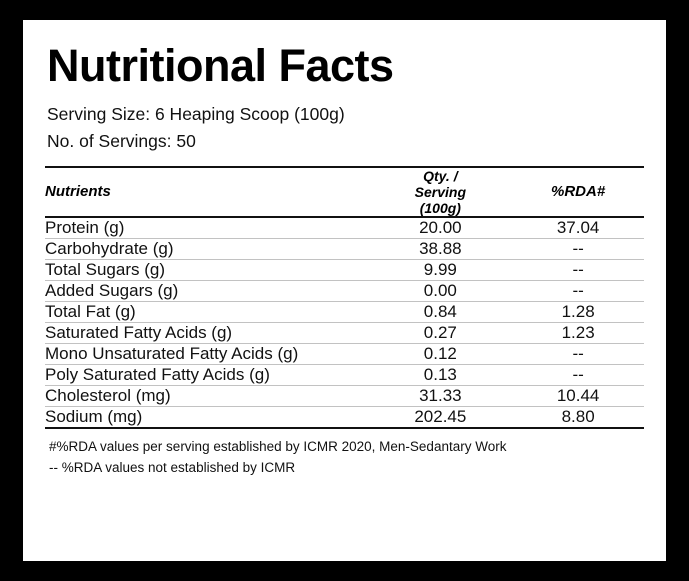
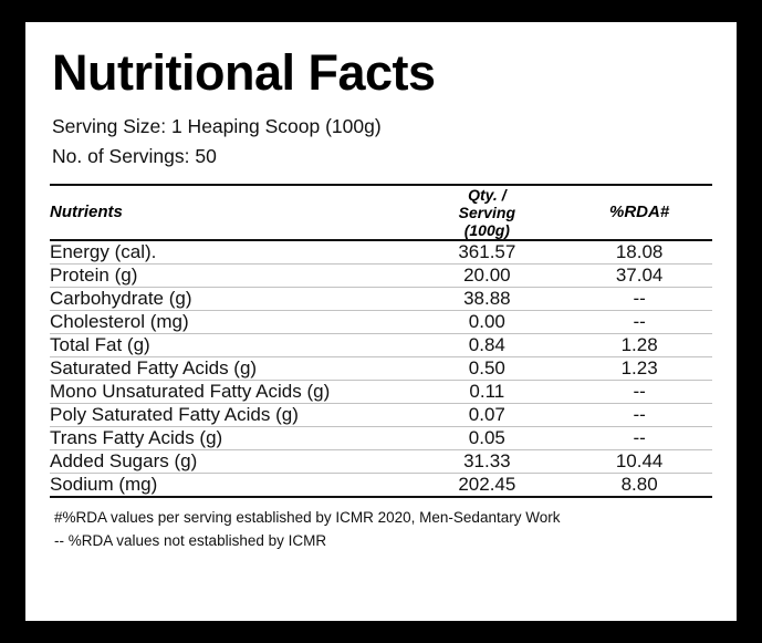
  Nutritional Facts
- Serving Size: 6 Heaping Scoop (100g)
+ Serving Size: 1 Heaping Scoop (100g)
  No. of Servings: 50
  Nutrients	Qty. / Serving (100g)	%RDA#
+ Energy (cal).	361.57	18.08
  Protein (g)	20.00	37.04
  Carbohydrate (g)	38.88	--
- Total Sugars (g)	9.99	--
- Added Sugars (g)	0.00	--
+ Cholesterol (mg)	0.00	--
  Total Fat (g)	0.84	1.28
- Saturated Fatty Acids (g)	0.27	1.23
+ Saturated Fatty Acids (g)	0.50	1.23
- Mono Unsaturated Fatty Acids (g)	0.12	--
+ Mono Unsaturated Fatty Acids (g)	0.11	--
- Poly Saturated Fatty Acids (g)	0.13	--
+ Poly Saturated Fatty Acids (g)	0.07	--
+ Trans Fatty Acids (g)	0.05	--
- Cholesterol (mg)	31.33	10.44
+ Added Sugars (g)	31.33	10.44
  Sodium (mg)	202.45	8.80
  #%RDA values per serving established by ICMR 2020, Men-Sedantary Work
  -- %RDA values not established by ICMR
